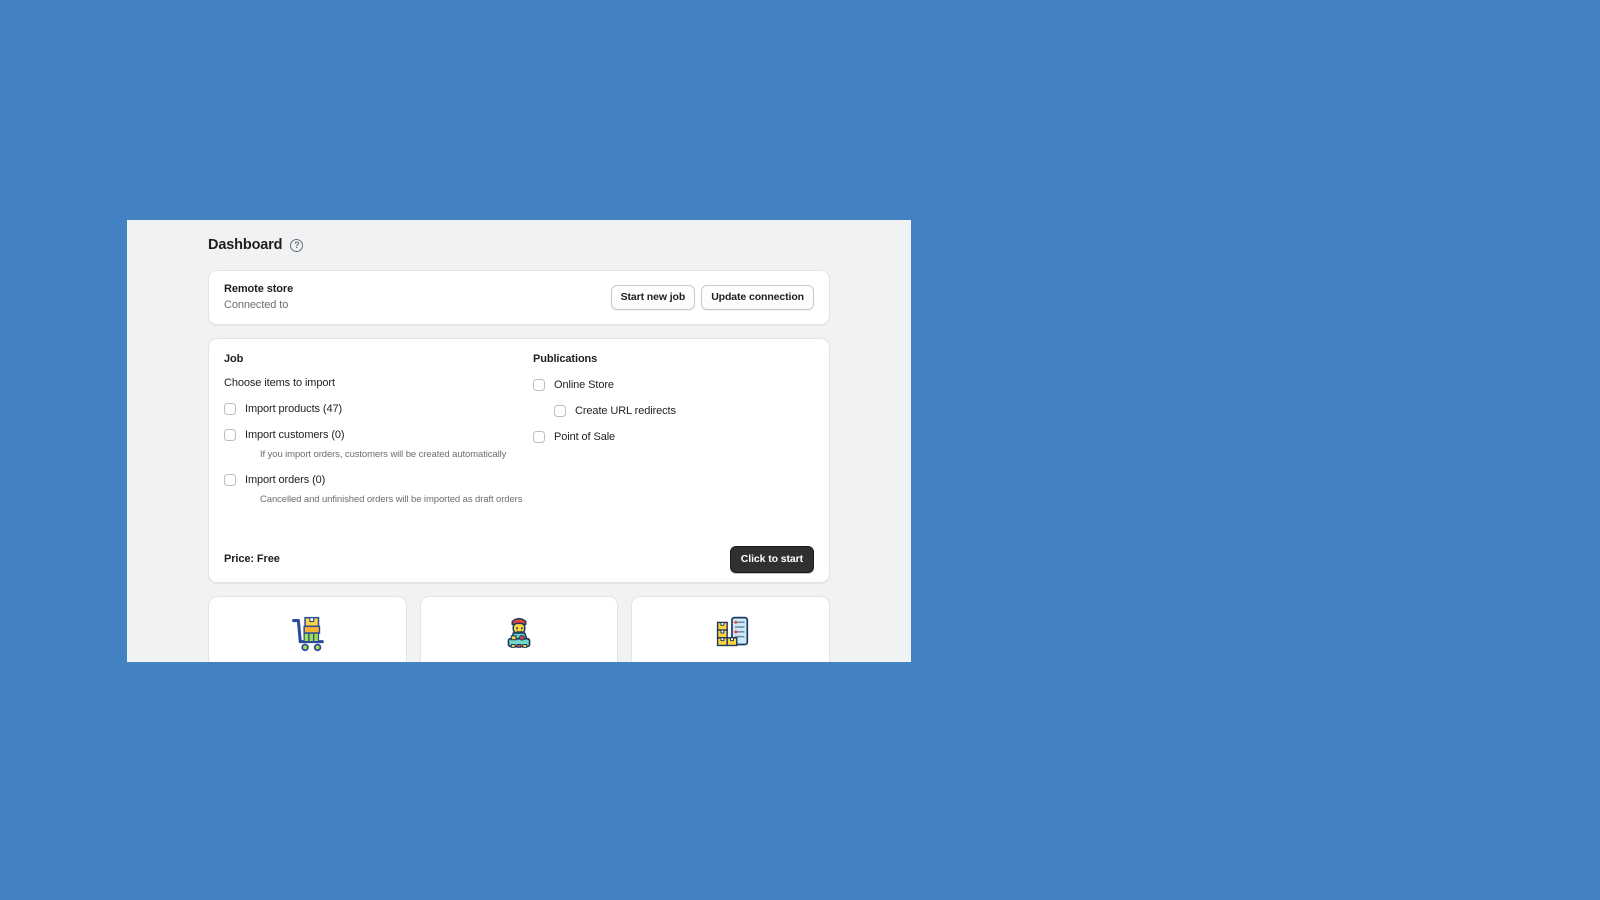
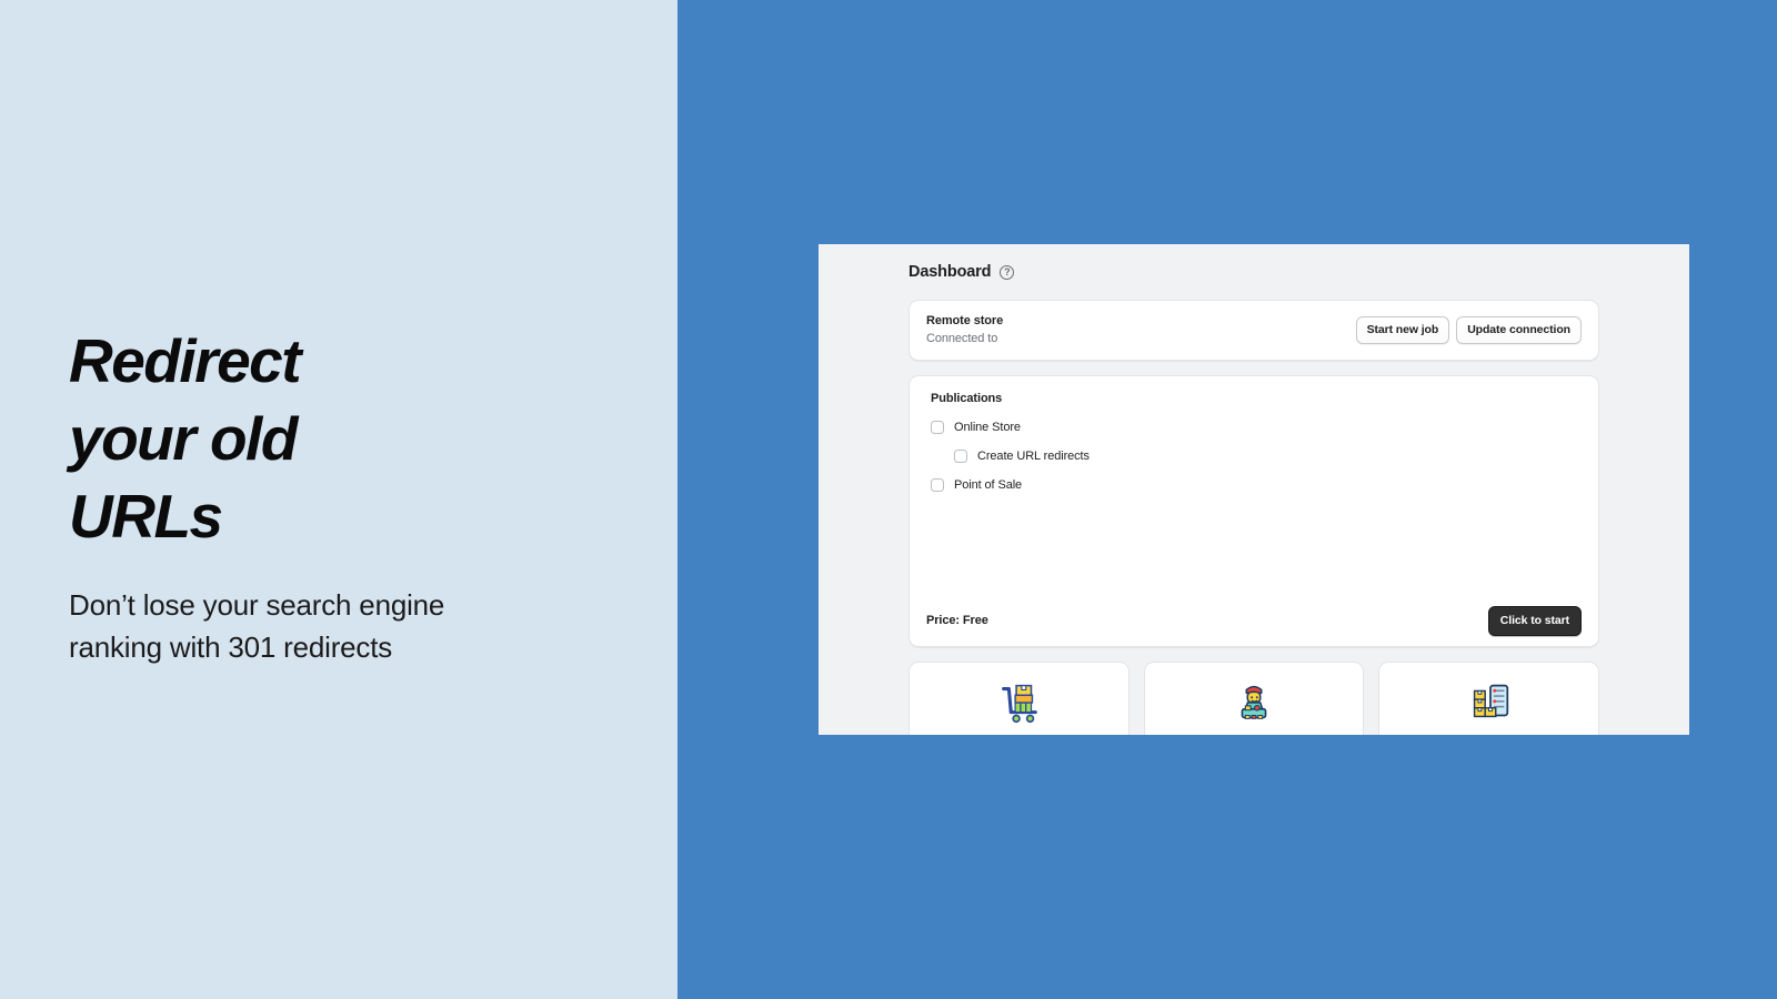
+ Redirect
+ your old
+ URLs
+ Don’t lose your search engine
+ ranking with 301 redirects
  Dashboard
  ?
  Remote store
  Connected to
  Start new job
  Update connection
- Job
- Choose items to import
- Import products (47)
- Import customers (0)
- If you import orders, customers will be created automatically
- Import orders (0)
- Cancelled and unfinished orders will be imported as draft orders
  Publications
  Online Store
  Create URL redirects
  Point of Sale
  Price: Free
  Click to start
